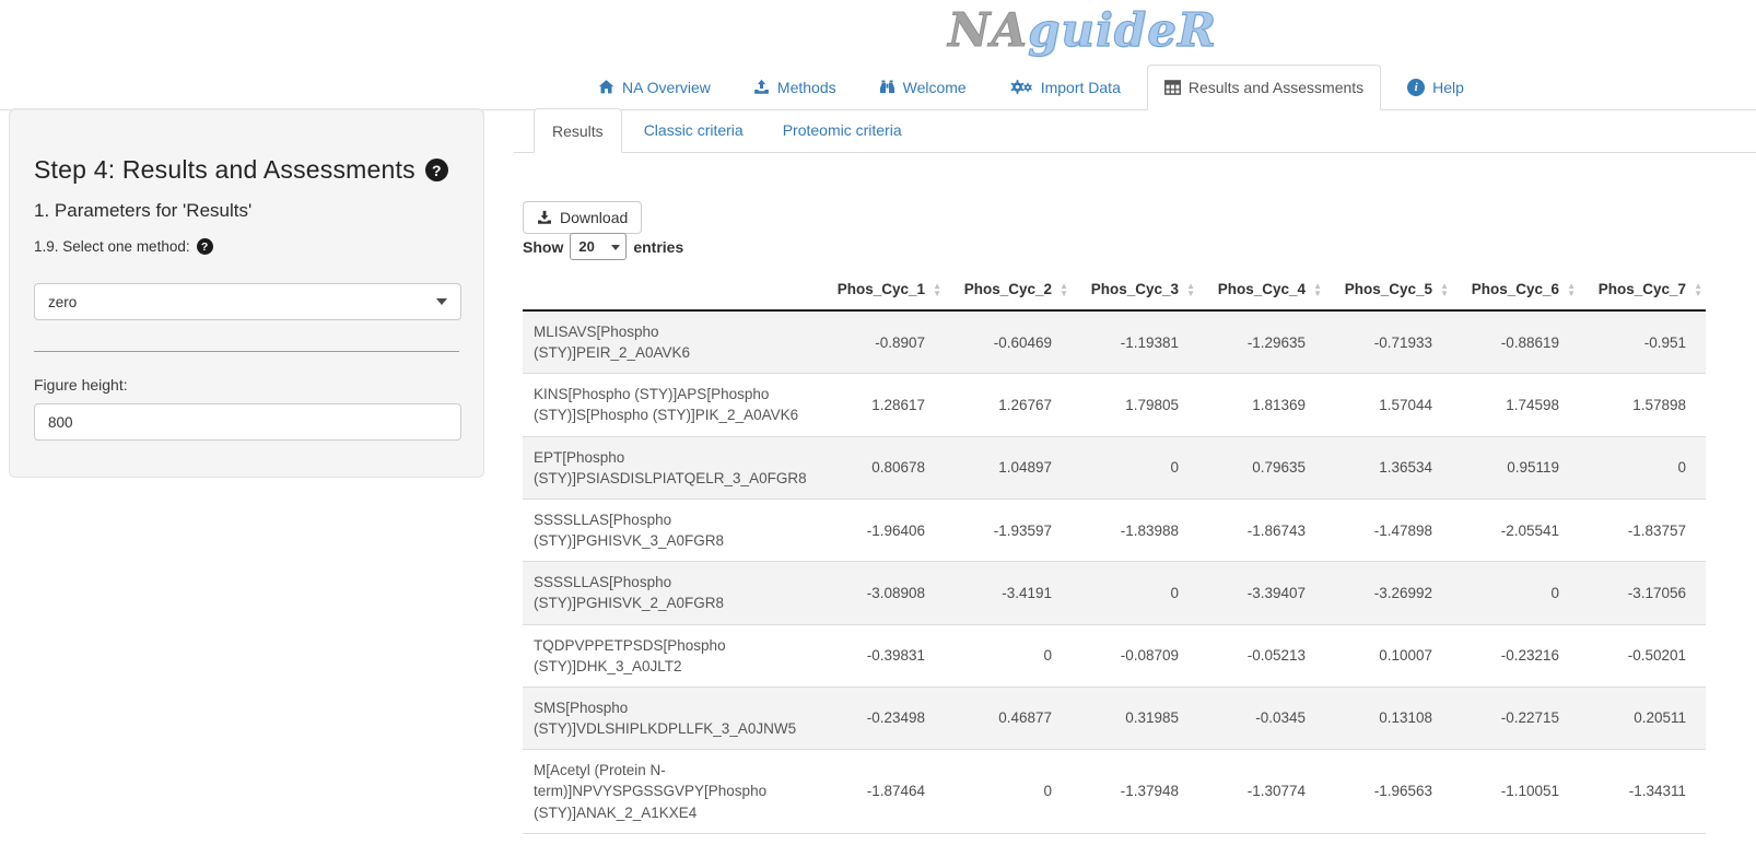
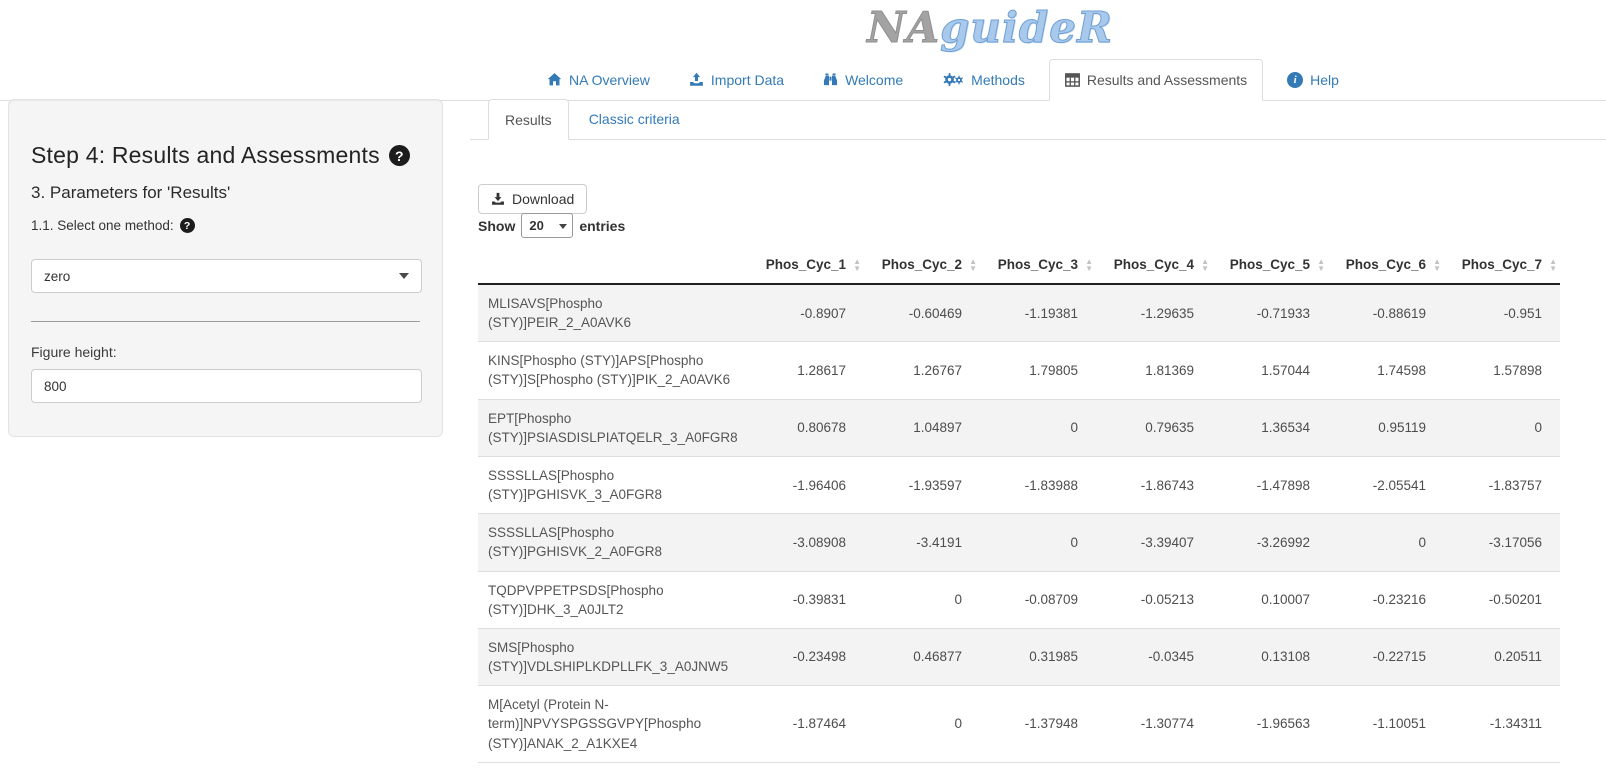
  NAguideR
  NA Overview
- Methods
+ Import Data
  Welcome
- Import Data
+ Methods
  Results and Assessments
  i
  Help
  Step 4: Results and Assessments
  ?
- 1. Parameters for 'Results'
+ 3. Parameters for 'Results'
- 1.9. Select one method:
+ 1.1. Select one method:
  ?
  zero
  Figure height:
  800
  Results
  Classic criteria
- Proteomic criteria
  Download
  Show
  20
  entries
  	Phos_Cyc_1 ▲▼	Phos_Cyc_2 ▲▼	Phos_Cyc_3 ▲▼	Phos_Cyc_4 ▲▼	Phos_Cyc_5 ▲▼	Phos_Cyc_6 ▲▼	Phos_Cyc_7 ▲▼
  MLISAVS[Phospho (STY)]PEIR_2_A0AVK6	-0.8907	-0.60469	-1.19381	-1.29635	-0.71933	-0.88619	-0.951
  KINS[Phospho (STY)]APS[Phospho (STY)]S[Phospho (STY)]PIK_2_A0AVK6	1.28617	1.26767	1.79805	1.81369	1.57044	1.74598	1.57898
  EPT[Phospho (STY)]PSIASDISLPIATQELR_3_A0FGR8	0.80678	1.04897	0	0.79635	1.36534	0.95119	0
  SSSSLLAS[Phospho (STY)]PGHISVK_3_A0FGR8	-1.96406	-1.93597	-1.83988	-1.86743	-1.47898	-2.05541	-1.83757
  SSSSLLAS[Phospho (STY)]PGHISVK_2_A0FGR8	-3.08908	-3.4191	0	-3.39407	-3.26992	0	-3.17056
  TQDPVPPETPSDS[Phospho (STY)]DHK_3_A0JLT2	-0.39831	0	-0.08709	-0.05213	0.10007	-0.23216	-0.50201
  SMS[Phospho (STY)]VDLSHIPLKDPLLFK_3_A0JNW5	-0.23498	0.46877	0.31985	-0.0345	0.13108	-0.22715	0.20511
  M[Acetyl (Protein N-term)]NPVYSPGSSGVPY[Phospho (STY)]ANAK_2_A1KXE4	-1.87464	0	-1.37948	-1.30774	-1.96563	-1.10051	-1.34311
